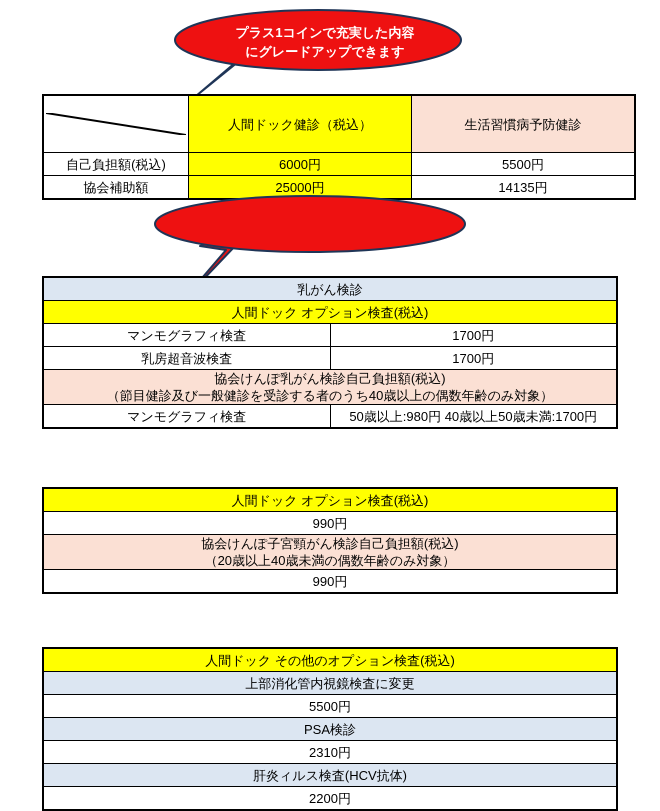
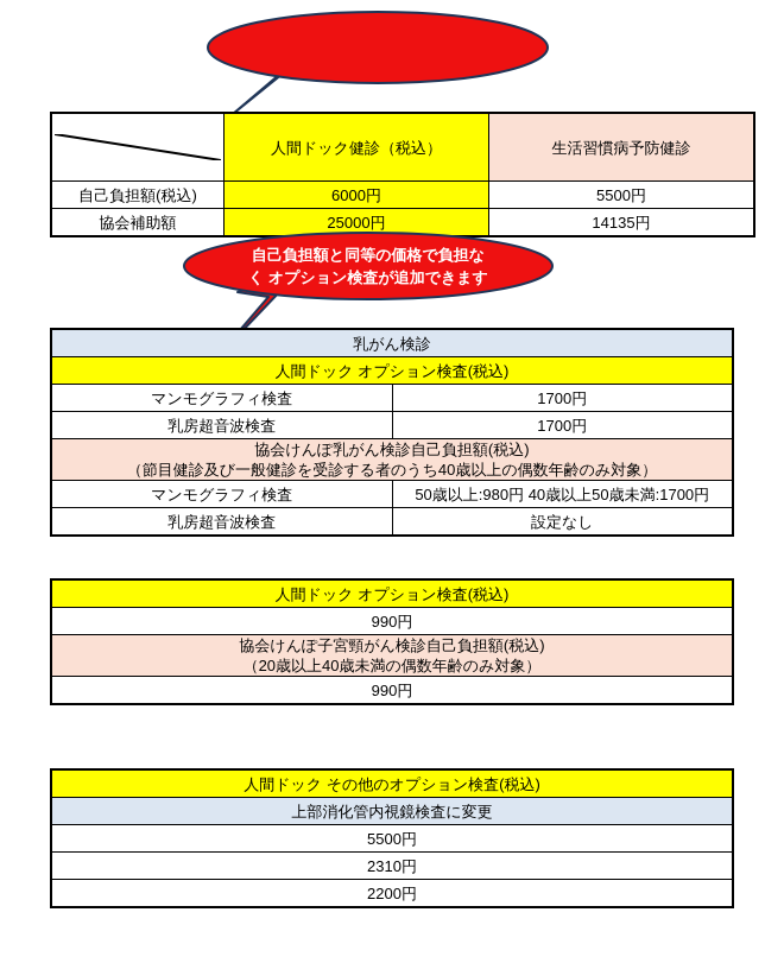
- プラス1コインで充実した内容 にグレードアップできます
  	人間ドック健診（税込）	生活習慣病予防健診
  自己負担額(税込)	6000円	5500円
  協会補助額	25000円	14135円
+ 自己負担額と同等の価格で負担な く オプション検査が追加できます
  乳がん検診
  人間ドック オプション検査(税込)
  マンモグラフィ検査	1700円
  乳房超音波検査	1700円
  協会けんぽ乳がん検診自己負担額(税込) （節目健診及び一般健診を受診する者のうち40歳以上の偶数年齢のみ対象）
  マンモグラフィ検査	50歳以上:980円 40歳以上50歳未満:1700円
+ 乳房超音波検査	設定なし
  人間ドック オプション検査(税込)
  990円
  協会けんぽ子宮頸がん検診自己負担額(税込) （20歳以上40歳未満の偶数年齢のみ対象）
  990円
  人間ドック その他のオプション検査(税込)
  上部消化管内視鏡検査に変更
  5500円
- PSA検診
  2310円
- 肝炎ィルス検査(HCV抗体)
  2200円
